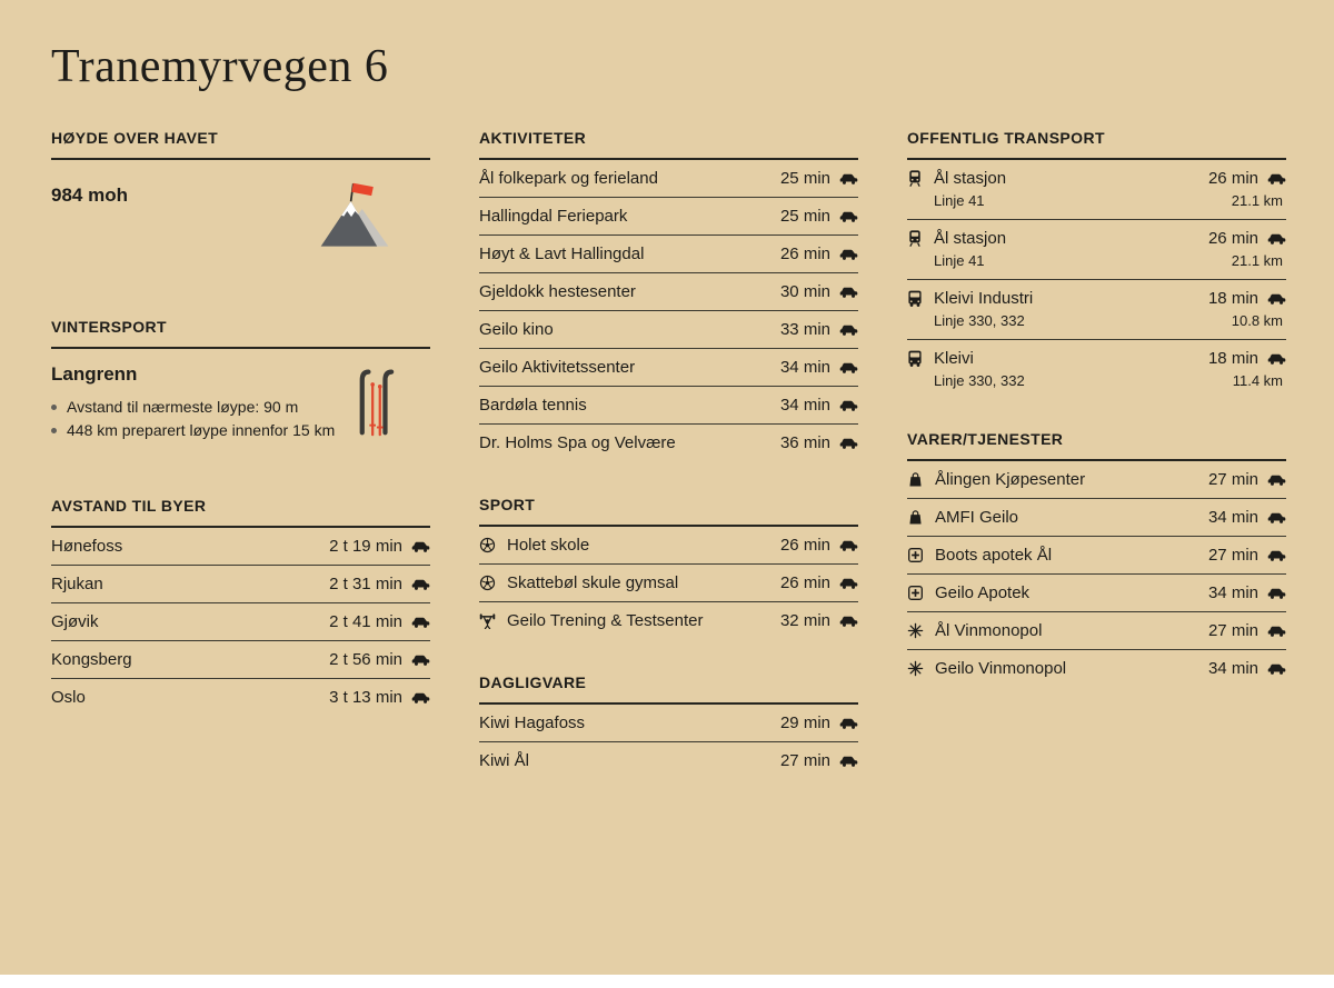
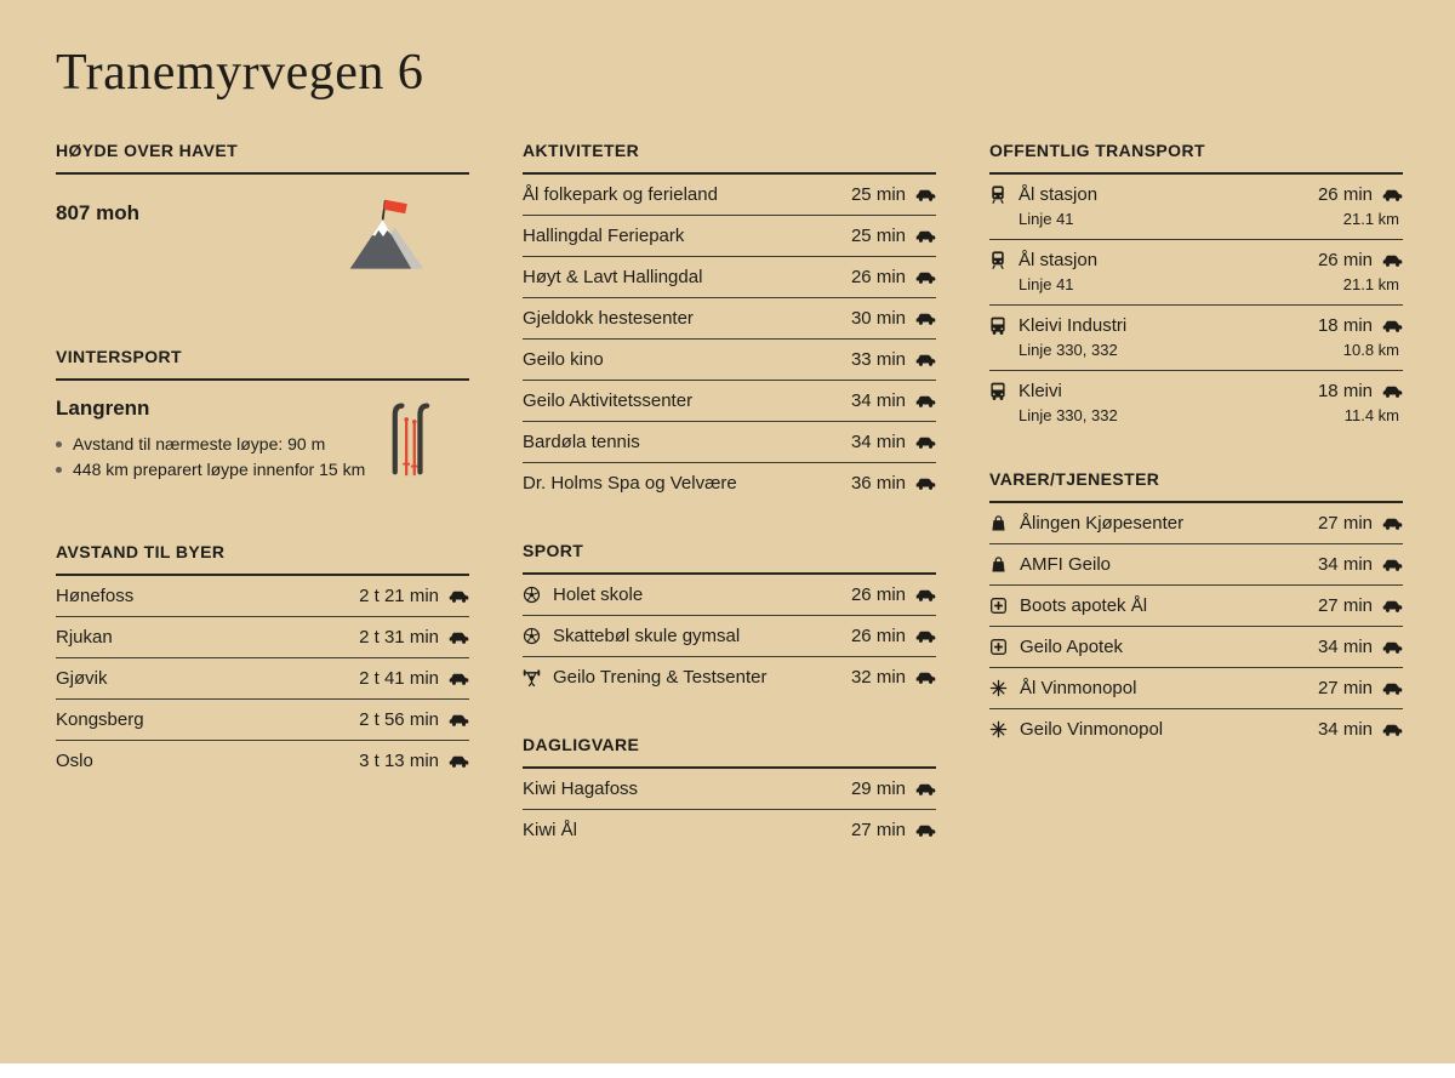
  Tranemyrvegen 6
  HØYDE OVER HAVET
- 984 moh
+ 807 moh
  VINTERSPORT
  Langrenn
  Avstand til nærmeste løype: 90 m
  448 km preparert løype innenfor 15 km
  AVSTAND TIL BYER
  Hønefoss
- 2 t 19 min
+ 2 t 21 min
  Rjukan
  2 t 31 min
  Gjøvik
  2 t 41 min
  Kongsberg
  2 t 56 min
  Oslo
  3 t 13 min
  AKTIVITETER
  Ål folkepark og ferieland
  25 min
  Hallingdal Feriepark
  25 min
  Høyt & Lavt Hallingdal
  26 min
  Gjeldokk hestesenter
  30 min
  Geilo kino
  33 min
  Geilo Aktivitetssenter
  34 min
  Bardøla tennis
  34 min
  Dr. Holms Spa og Velvære
  36 min
  SPORT
  Holet skole
  26 min
  Skattebøl skule gymsal
  26 min
  Geilo Trening & Testsenter
  32 min
  DAGLIGVARE
  Kiwi Hagafoss
  29 min
  Kiwi Ål
  27 min
  OFFENTLIG TRANSPORT
  Ål stasjon
  26 min
  Linje 41
  21.1 km
  Ål stasjon
  26 min
  Linje 41
  21.1 km
  Kleivi Industri
  18 min
  Linje 330, 332
  10.8 km
  Kleivi
  18 min
  Linje 330, 332
  11.4 km
  VARER/TJENESTER
  Ålingen Kjøpesenter
  27 min
  AMFI Geilo
  34 min
  Boots apotek Ål
  27 min
  Geilo Apotek
  34 min
  Ål Vinmonopol
  27 min
  Geilo Vinmonopol
  34 min
